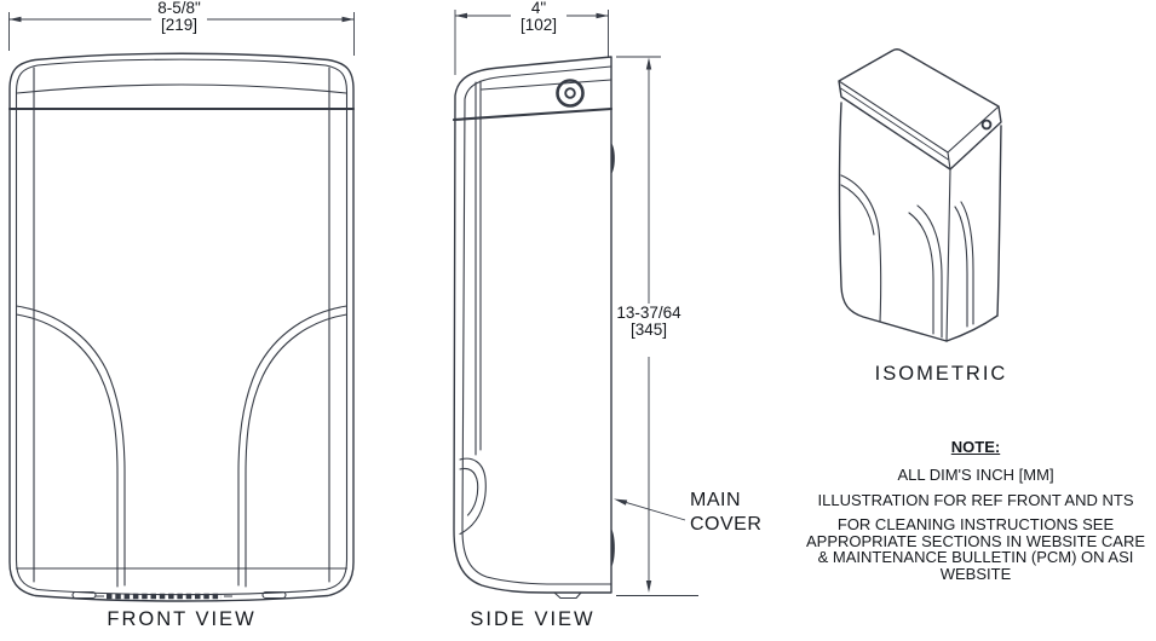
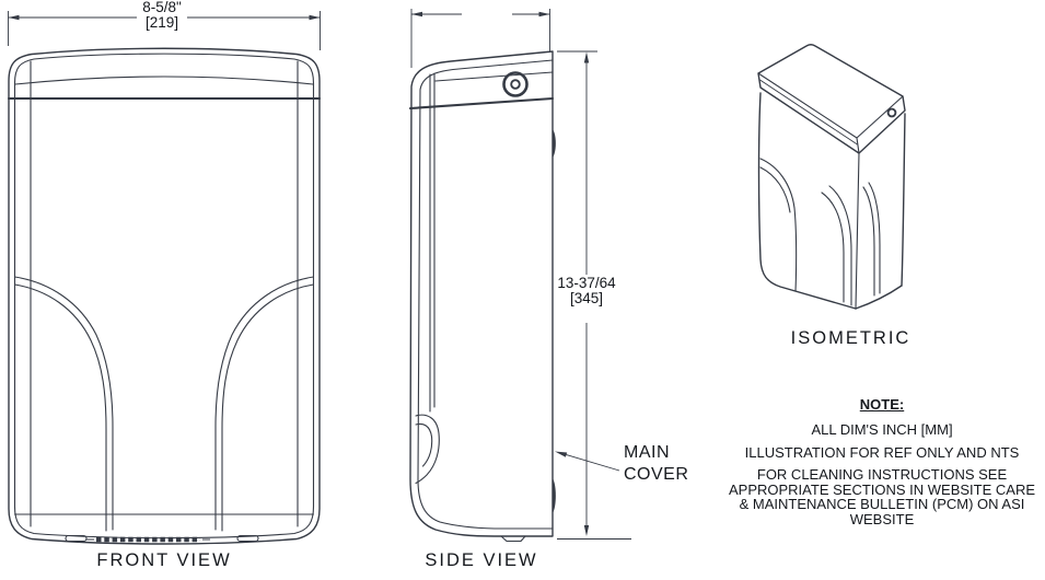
  8-5/8"
  [219]
  FRONT VIEW
- 4"
- [102]
  13-37/64
  [345]
  MAIN
  COVER
  SIDE VIEW
  ISOMETRIC
  NOTE:
  ALL DIM'S INCH [MM]
- ILLUSTRATION FOR REF FRONT AND NTS
+ ILLUSTRATION FOR REF ONLY AND NTS
  FOR CLEANING INSTRUCTIONS SEE APPROPRIATE SECTIONS IN WEBSITE CARE & MAINTENANCE BULLETIN (PCM) ON ASI WEBSITE
